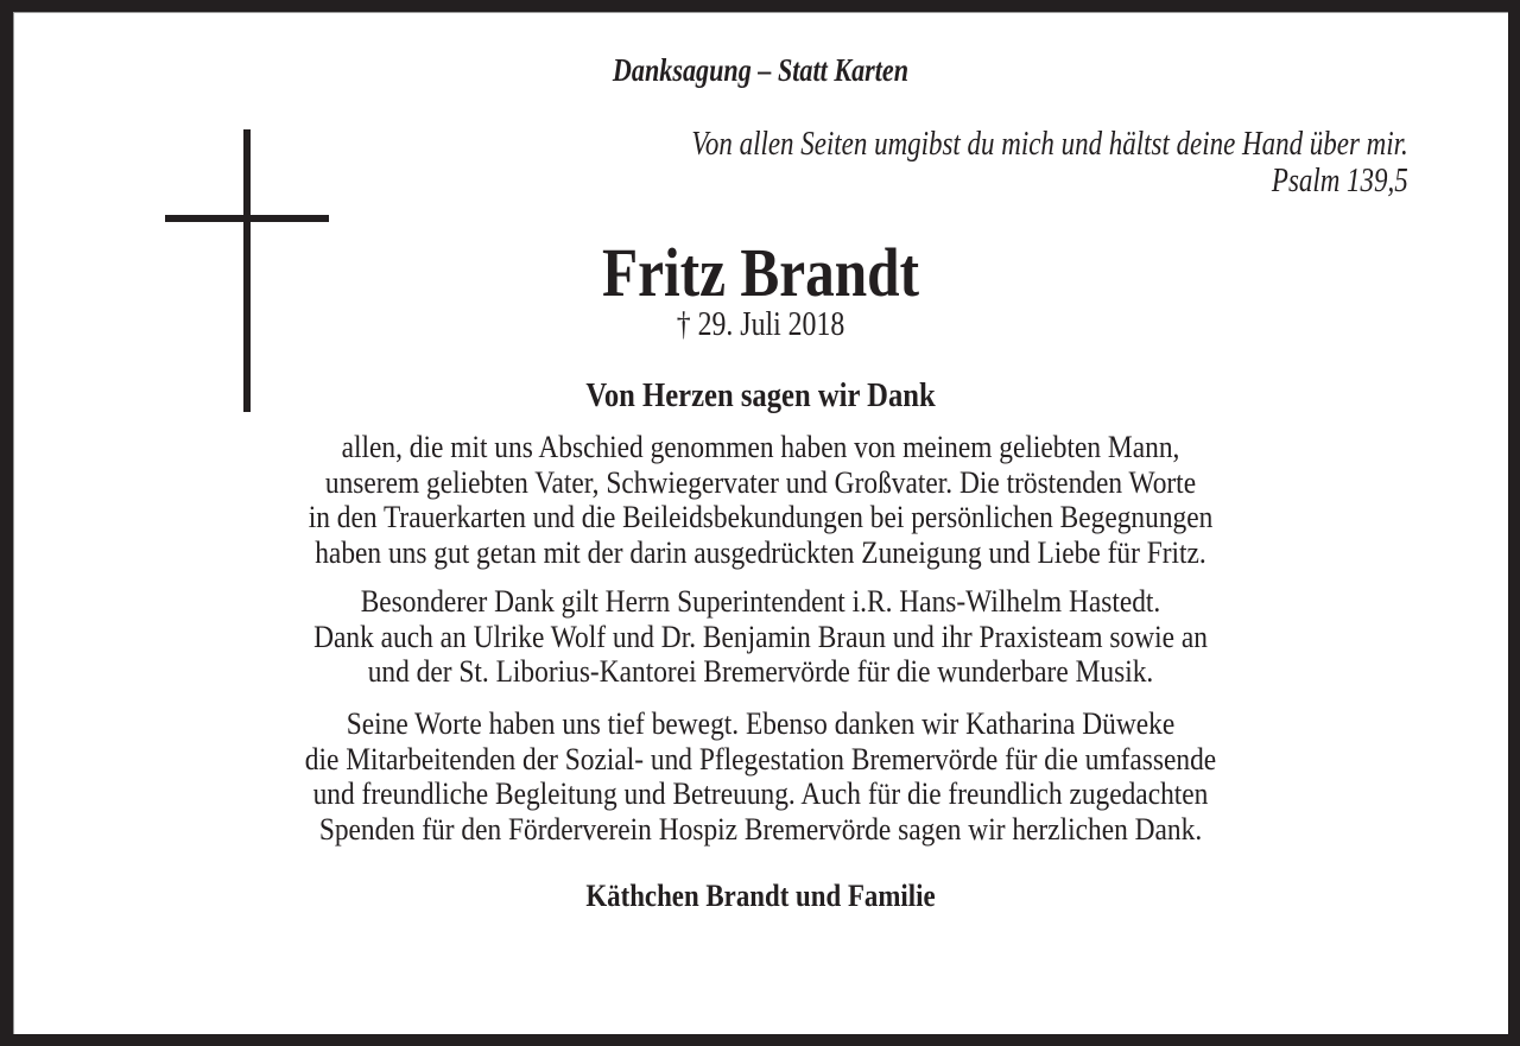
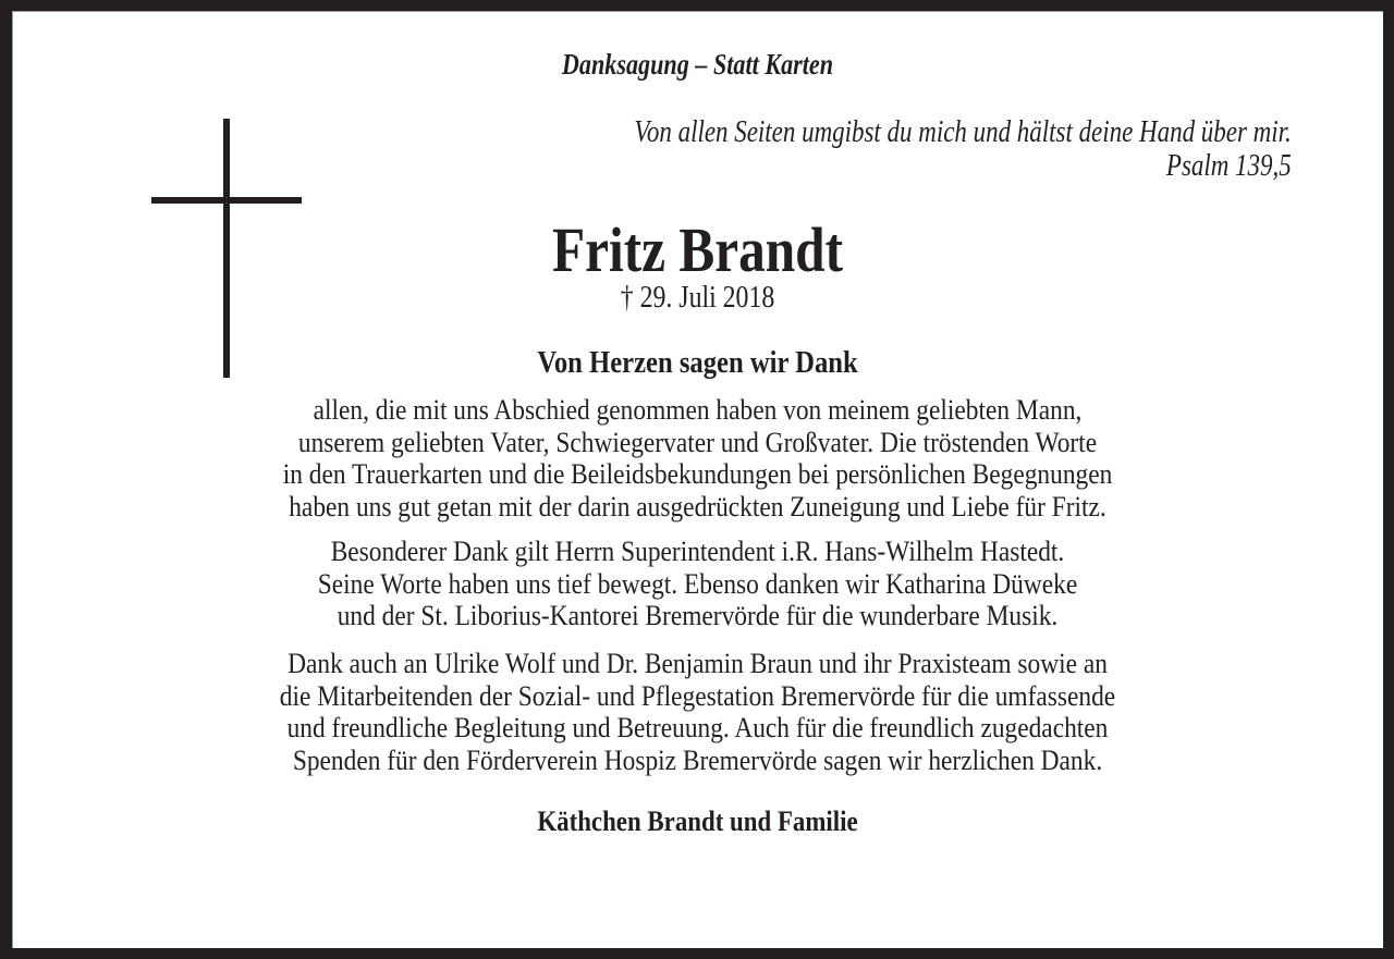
  Danksagung – Statt Karten
  Von allen Seiten umgibst du mich und hältst deine Hand über mir.
  Psalm 139,5
  Fritz Brandt
  † 29. Juli 2018
  Von Herzen sagen wir Dank
  allen, die mit uns Abschied genommen haben von meinem geliebten Mann,
  unserem geliebten Vater, Schwiegervater und Großvater. Die tröstenden Worte
  in den Trauerkarten und die Beileidsbekundungen bei persönlichen Begegnungen
  haben uns gut getan mit der darin ausgedrückten Zuneigung und Liebe für Fritz.
  Besonderer Dank gilt Herrn Superintendent i.R. Hans-Wilhelm Hastedt.
- Dank auch an Ulrike Wolf und Dr. Benjamin Braun und ihr Praxisteam sowie an
+ Seine Worte haben uns tief bewegt. Ebenso danken wir Katharina Düweke
  und der St. Liborius-Kantorei Bremervörde für die wunderbare Musik.
- Seine Worte haben uns tief bewegt. Ebenso danken wir Katharina Düweke
+ Dank auch an Ulrike Wolf und Dr. Benjamin Braun und ihr Praxisteam sowie an
  die Mitarbeitenden der Sozial- und Pflegestation Bremervörde für die umfassende
  und freundliche Begleitung und Betreuung. Auch für die freundlich zugedachten
  Spenden für den Förderverein Hospiz Bremervörde sagen wir herzlichen Dank.
  Käthchen Brandt und Familie
